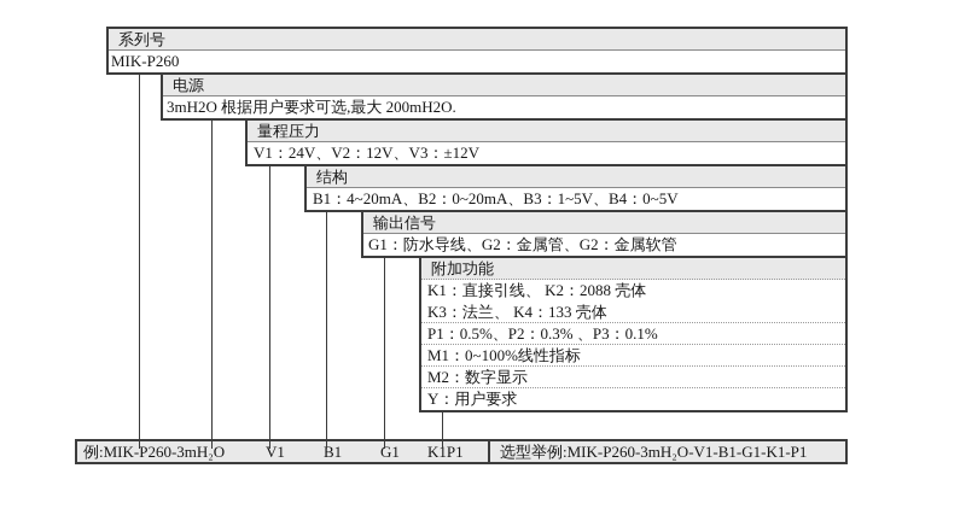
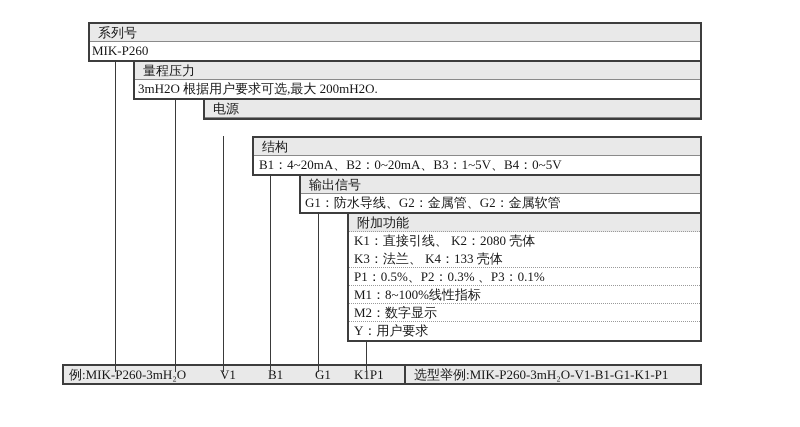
  系列号
  MIK-P260
- 电源
+ 量程压力
  3mH2O 根据用户要求可选,最大 200mH2O.
- 量程压力
+ 电源
- V1：24V、V2：12V、V3：±12V
  结构
  B1：4~20mA、B2：0~20mA、B3：1~5V、B4：0~5V
  输出信号
  G1：防水导线、G2：金属管、G2：金属软管
  附加功能
- K1：直接引线、 K2：2088 壳体
+ K1：直接引线、 K2：2080 壳体
  K3：法兰、 K4：133 壳体
  P1：0.5%、P2：0.3% 、P3：0.1%
- M1：0~100%线性指标
+ M1：8~100%线性指标
  M2：数字显示
  Y：用户要求
  例:MIK-P260-3mH₂O
  V1
  B1
  G1
  K1P1
  选型举例:MIK-P260-3mH₂O-V1-B1-G1-K1-P1
